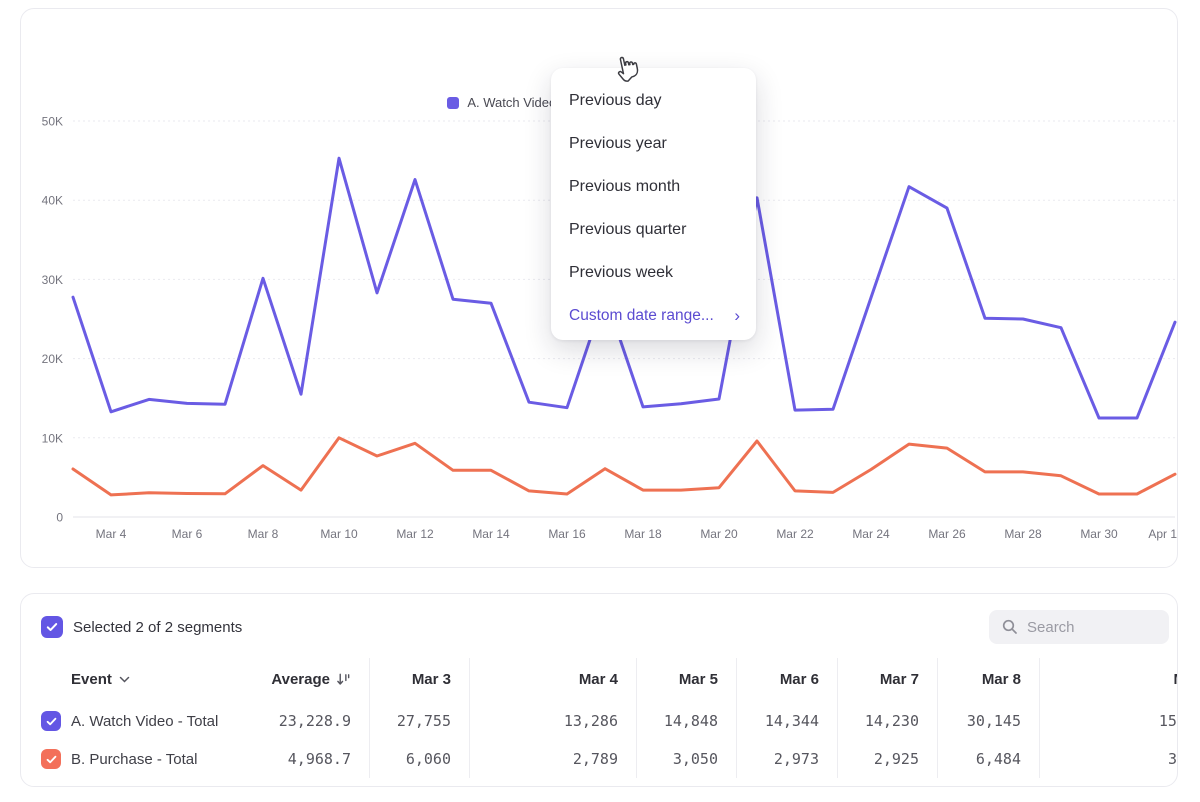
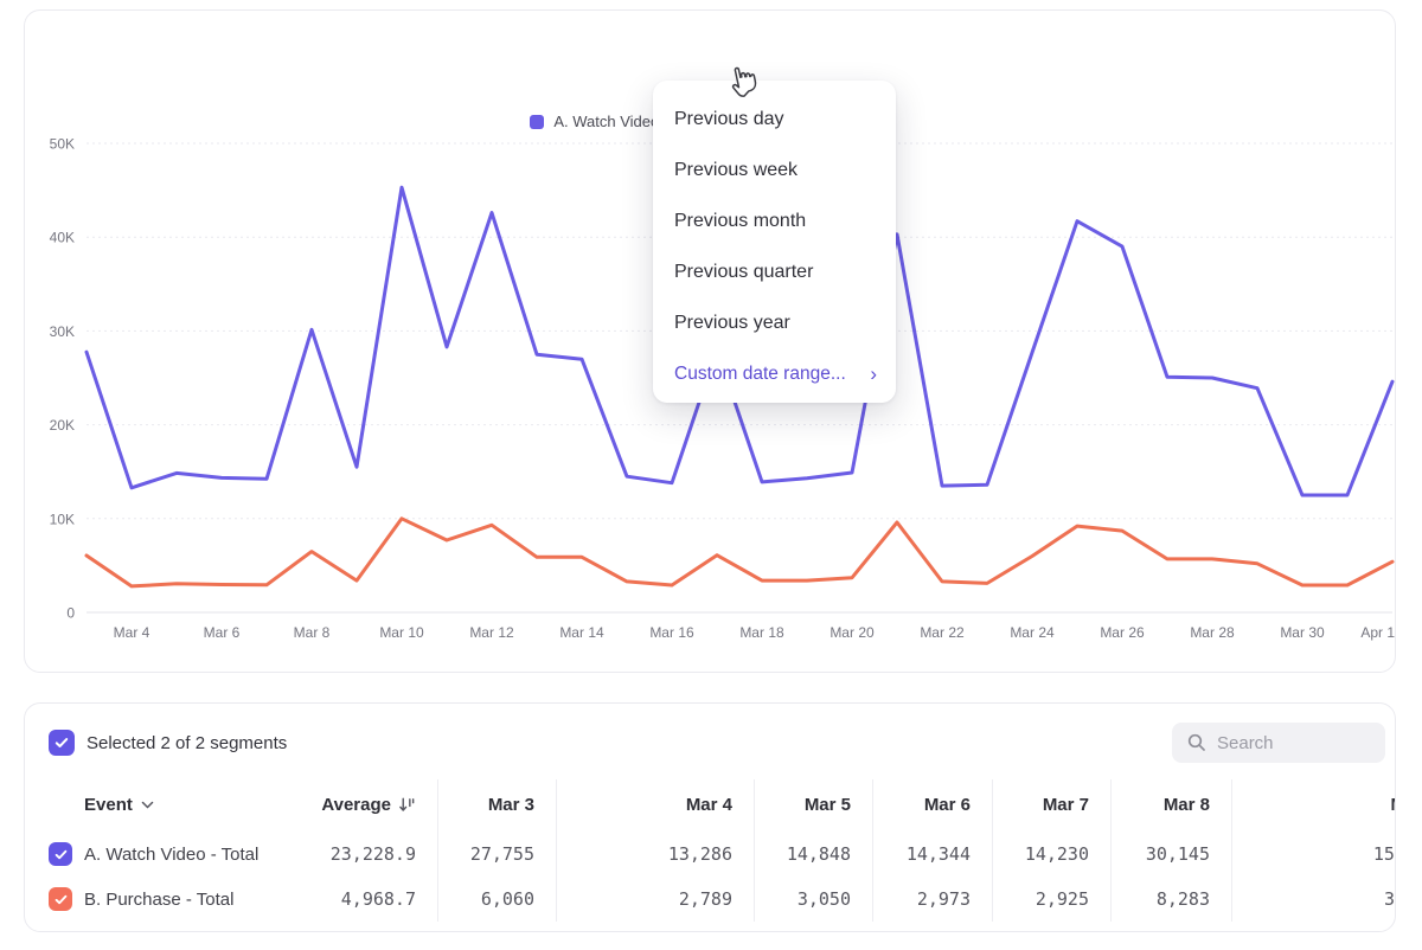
  0
  10K
  20K
  30K
  40K
  50K
  Mar 4
  Mar 6
  Mar 8
  Mar 10
  Mar 12
  Mar 14
  Mar 16
  Mar 18
  Mar 20
  Mar 22
  Mar 24
  Mar 26
  Mar 28
  Mar 30
  Apr 1
  Previous day
- Previous year
+ Previous week
  Previous month
  Previous quarter
- Previous week
+ Previous year
  Custom date range...
  ›
  Selected 2 of 2 segments
  Search
  Event
  Average
  Mar 3
  Mar 4
  Mar 5
  Mar 6
  Mar 7
  Mar 8
  A. Watch Video - Total
  23,228.9
  27,755
  13,286
  14,848
  14,344
  14,230
  30,145
  B. Purchase - Total
  4,968.7
  6,060
  2,789
  3,050
  2,973
  2,925
- 6,484
+ 8,283
